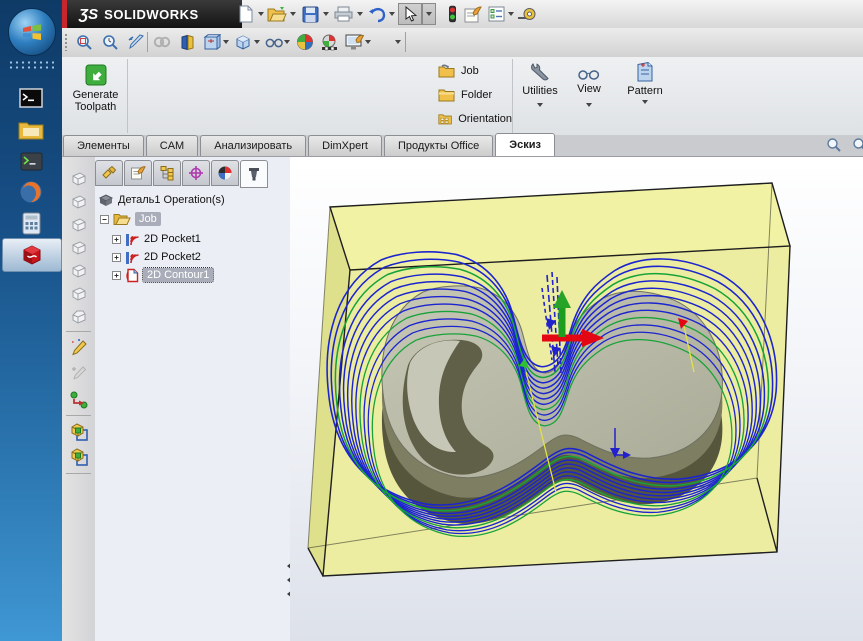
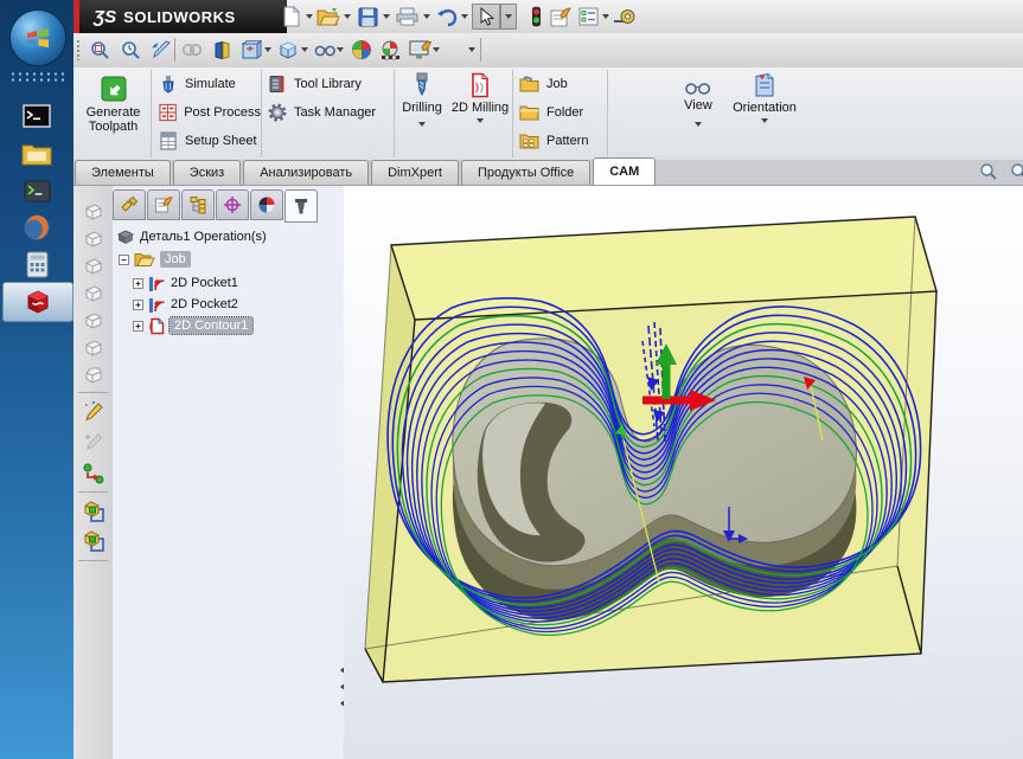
  ƷS
  SOLIDWORKS
  Generate Toolpath
+ Simulate
+ Post Process
+ Setup Sheet
+ Tool Library
+ Task Manager
+ Drilling
+ 2D Milling
  Job
  Folder
- Orientation
+ Pattern
- Utilities
  View
- Pattern
+ Orientation
  Элементы
- CAM
+ Эскиз
  Анализировать
  DimXpert
  Продукты Office
- Эскиз
+ CAM
  Деталь1 Operation(s)
  Job
  2D Pocket1
  2D Pocket2
  2D Contour1
